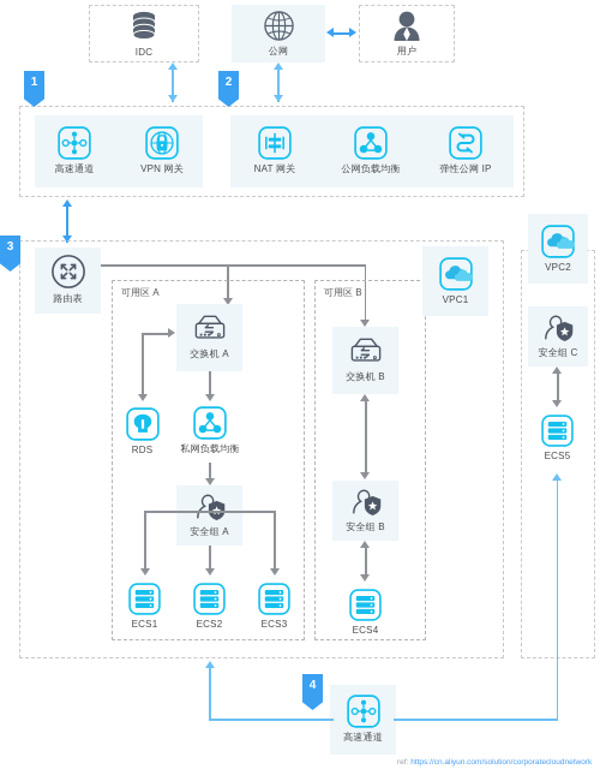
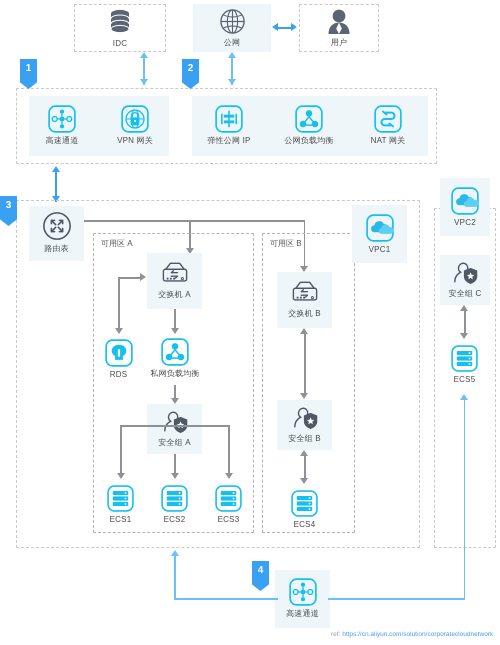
  IDC
  公网
  用户
  1
  2
  高速通道
  VPN 网关
- NAT 网关
+ 弹性公网 IP
  公网负载均衡
- 弹性公网 IP
+ NAT 网关
  3
  路由表
  可用区 A
  交换机 A
  RDS
  私网负载均衡
  安全组 A
  ECS1
  ECS2
  ECS3
  可用区 B
  交换机 B
  安全组 B
  ECS4
  VPC1
  VPC2
  安全组 C
  ECS5
  4
  高速通道
